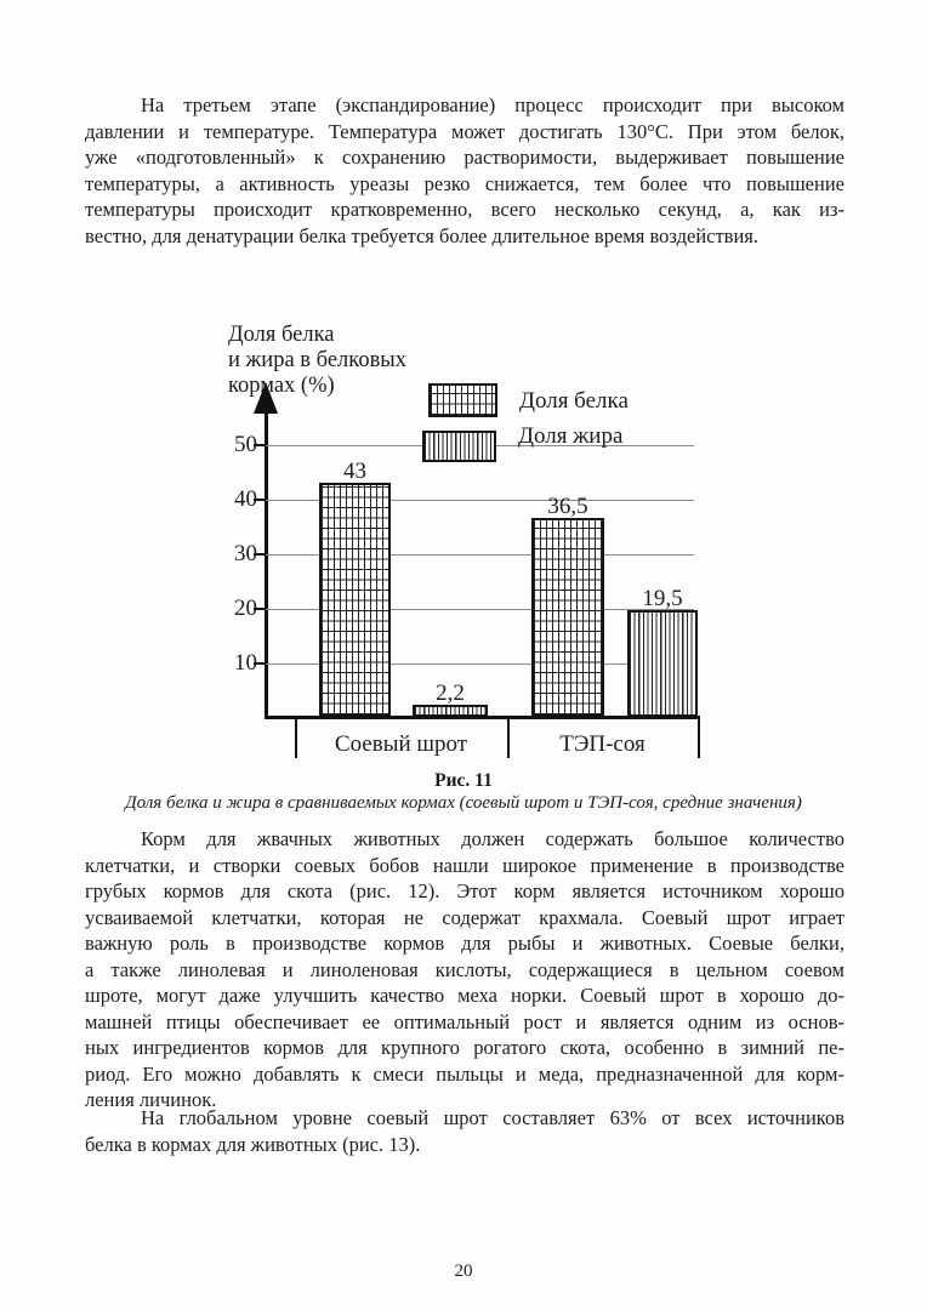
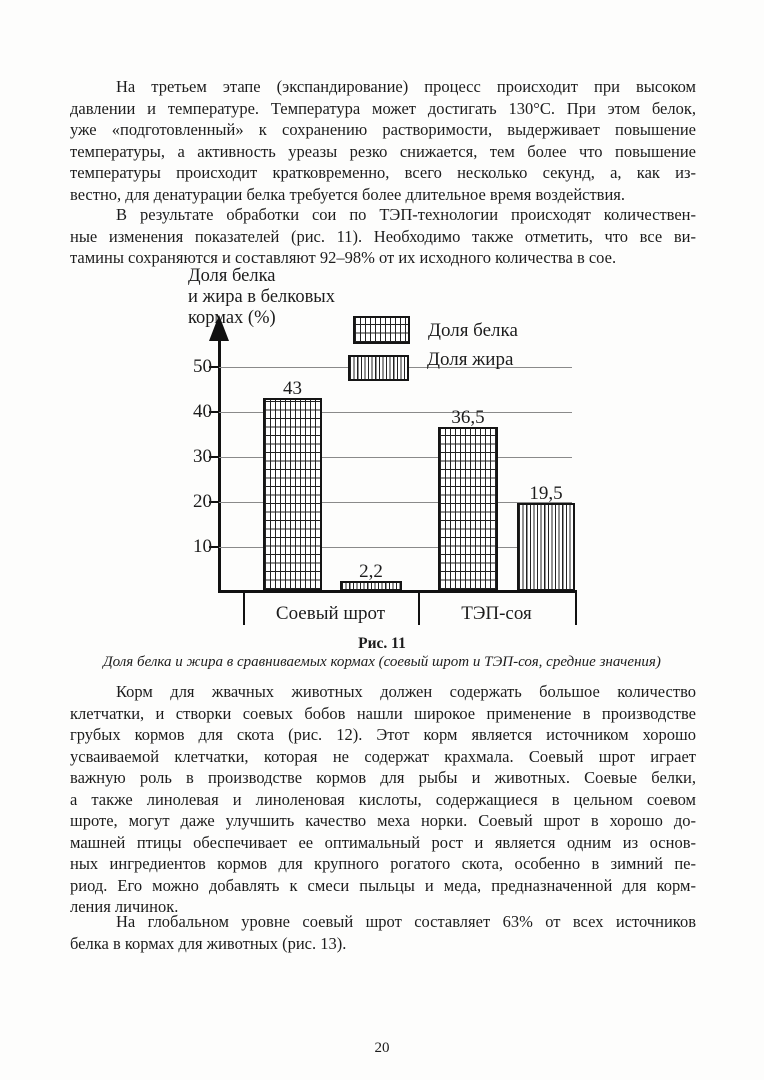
  На третьем этапе (экспандирование) процесс происходит при высоком
  давлении и температуре. Температура может достигать 130°С. При этом белок,
  уже «подготовленный» к сохранению растворимости, выдерживает повышение
  температуры, а активность уреазы резко снижается, тем более что повышение
  температуры происходит кратковременно, всего несколько секунд, а, как из-
  вестно, для денатурации белка требуется более длительное время воздействия.
+ В результате обработки сои по ТЭП-технологии происходят количествен-
+ ные изменения показателей (рис. 11). Необходимо также отметить, что все ви-
+ тамины сохраняются и составляют 92–98% от их исходного количества в сое.
  Доля белка
  и жира в белковых
  кормах (%)
  10
  20
  30
  40
  50
  43
  2,2
  36,5
  19,5
  Соевый шрот
  ТЭП-соя
  Доля белка
  Доля жира
  Рис. 11
  Доля белка и жира в сравниваемых кормах (соевый шрот и ТЭП-соя, средние значения)
  Корм для жвачных животных должен содержать большое количество
  клетчатки, и створки соевых бобов нашли широкое применение в производстве
  грубых кормов для скота (рис. 12). Этот корм является источником хорошо
  усваиваемой клетчатки, которая не содержат крахмала. Соевый шрот играет
  важную роль в производстве кормов для рыбы и животных. Соевые белки,
  а также линолевая и линоленовая кислоты, содержащиеся в цельном соевом
  шроте, могут даже улучшить качество меха норки. Соевый шрот в хорошо до-
  машней птицы обеспечивает ее оптимальный рост и является одним из основ-
  ных ингредиентов кормов для крупного рогатого скота, особенно в зимний пе-
  риод. Его можно добавлять к смеси пыльцы и меда, предназначенной для корм-
  ления личинок.
  На глобальном уровне соевый шрот составляет 63% от всех источников
  белка в кормах для животных (рис. 13).
  20
